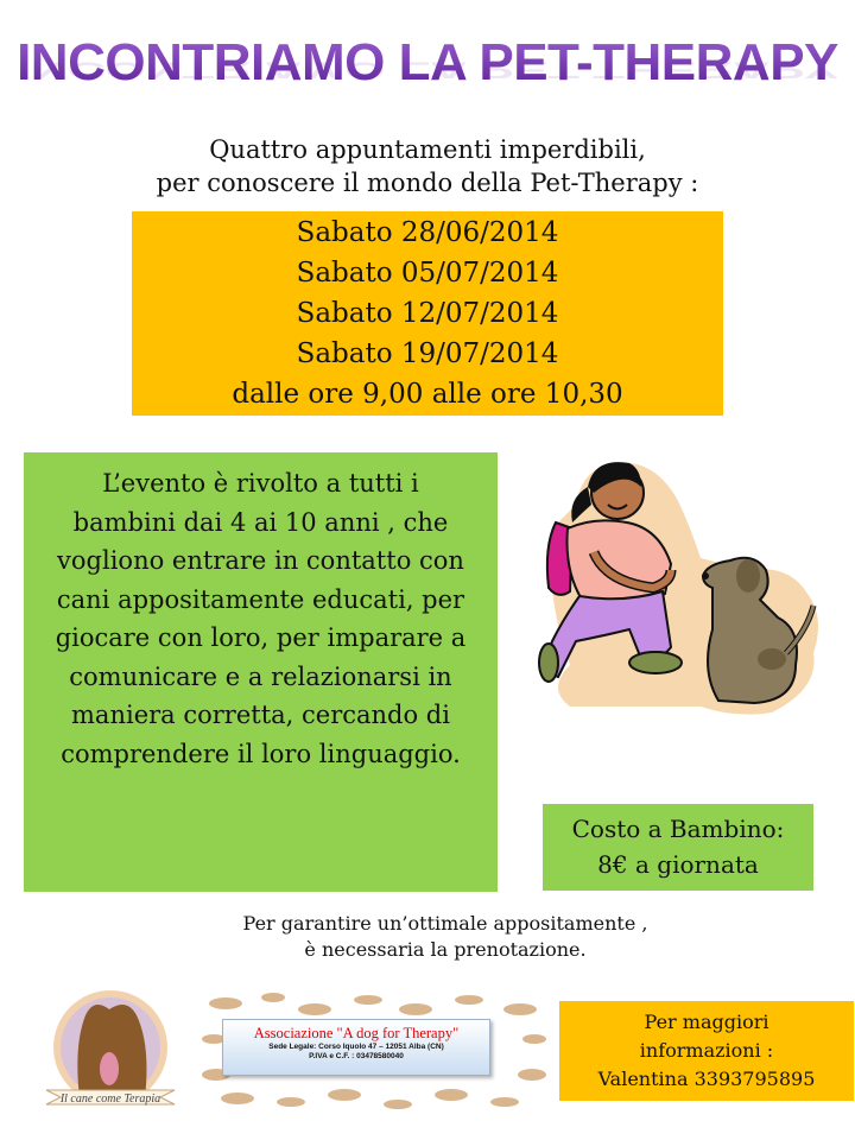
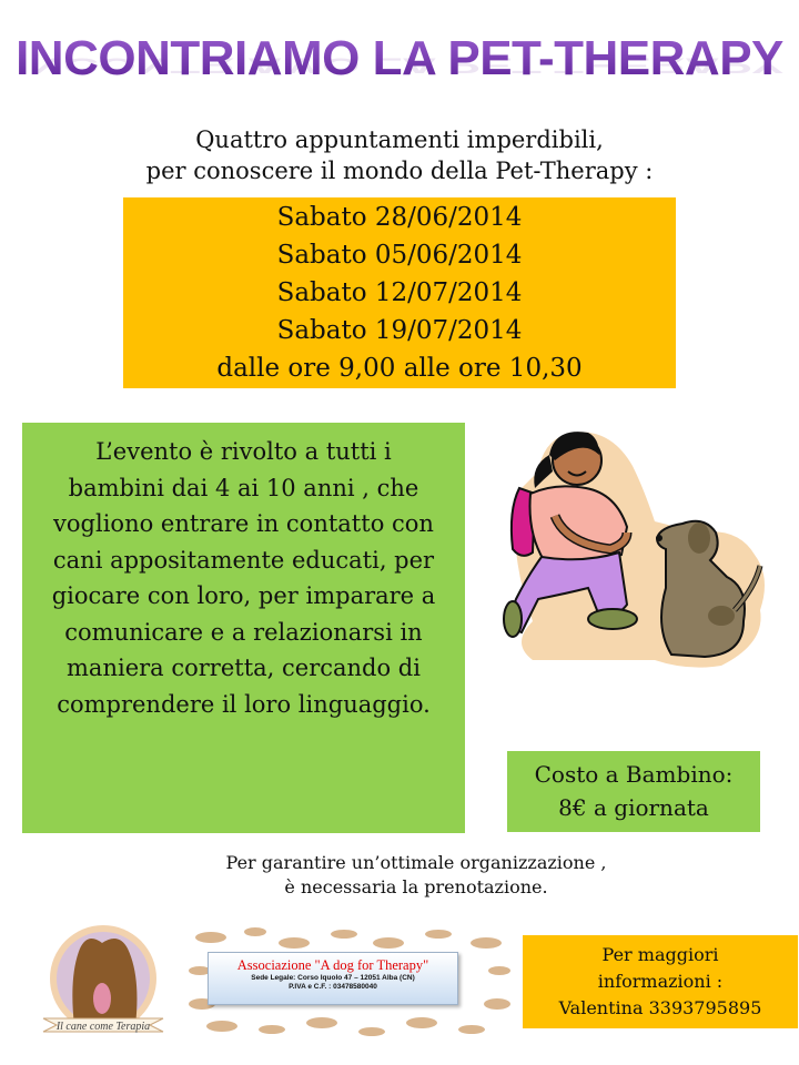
  INCONTRIAMO LA PET-THERAPY
  Quattro appuntamenti imperdibili,
  per conoscere il mondo della Pet-Therapy :
  Sabato 28/06/2014
- Sabato 05/07/2014
+ Sabato 05/06/2014
  Sabato 12/07/2014
  Sabato 19/07/2014
  dalle ore 9,00 alle ore 10,30
  L’evento è rivolto a tutti i
  bambini dai 4 ai 10 anni , che
  vogliono entrare in contatto con
  cani appositamente educati, per
  giocare con loro, per imparare a
  comunicare e a relazionarsi in
  maniera corretta, cercando di
  comprendere il loro linguaggio.
  Costo a Bambino:
  8€ a giornata
- Per garantire un’ottimale appositamente ,
+ Per garantire un’ottimale organizzazione ,
  è necessaria la prenotazione.
  Il cane come Terapia
  Associazione "A dog for Therapy"
  Per maggiori
  informazioni :
  Valentina 3393795895
